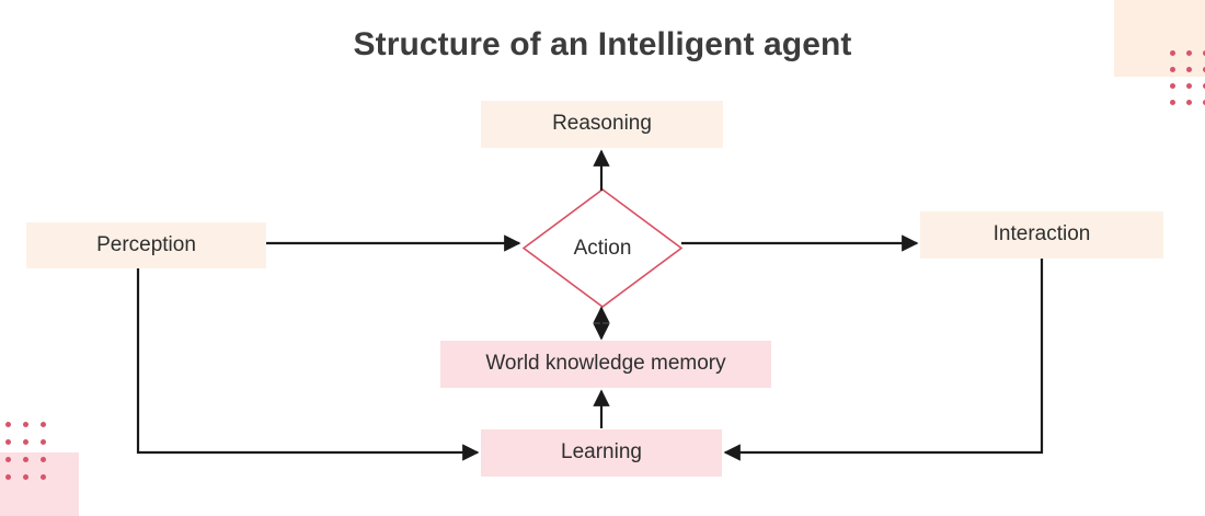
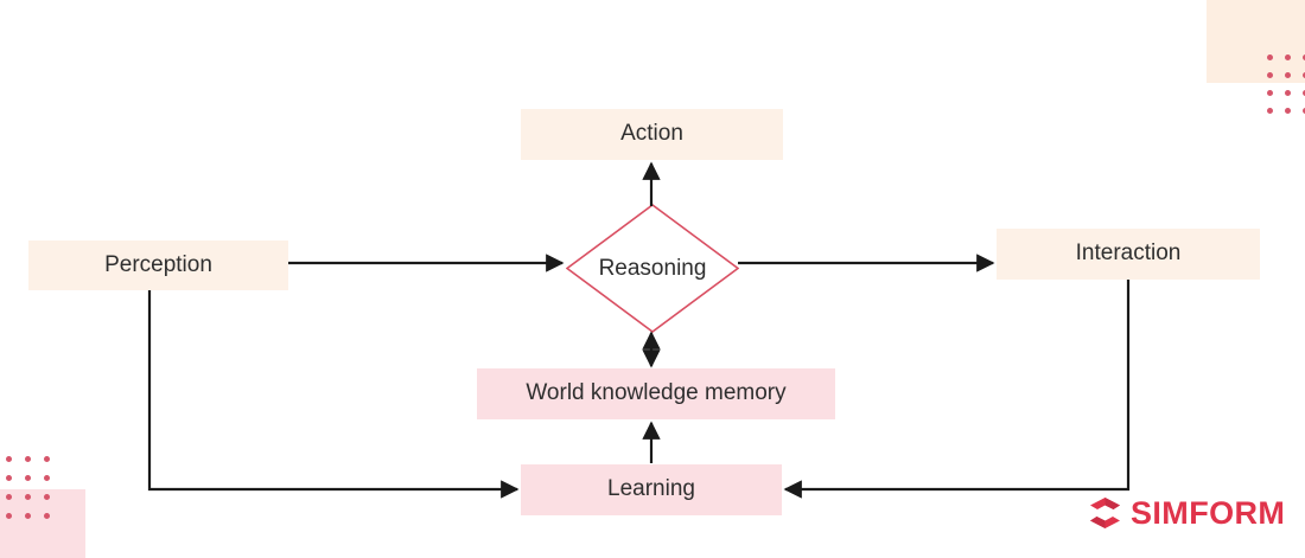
- Structure of an Intelligent agent
- Reasoning
+ Action
  Perception
  Interaction
  World knowledge memory
  Learning
- Action
+ Reasoning
+ SIMFORM
